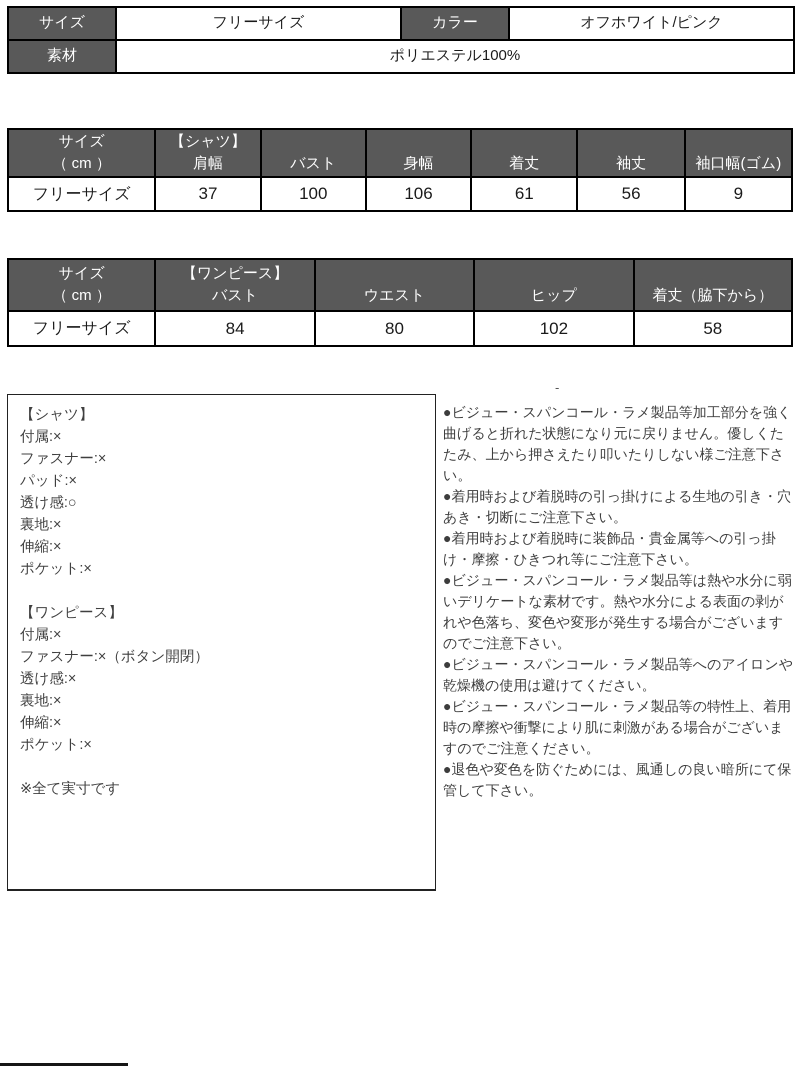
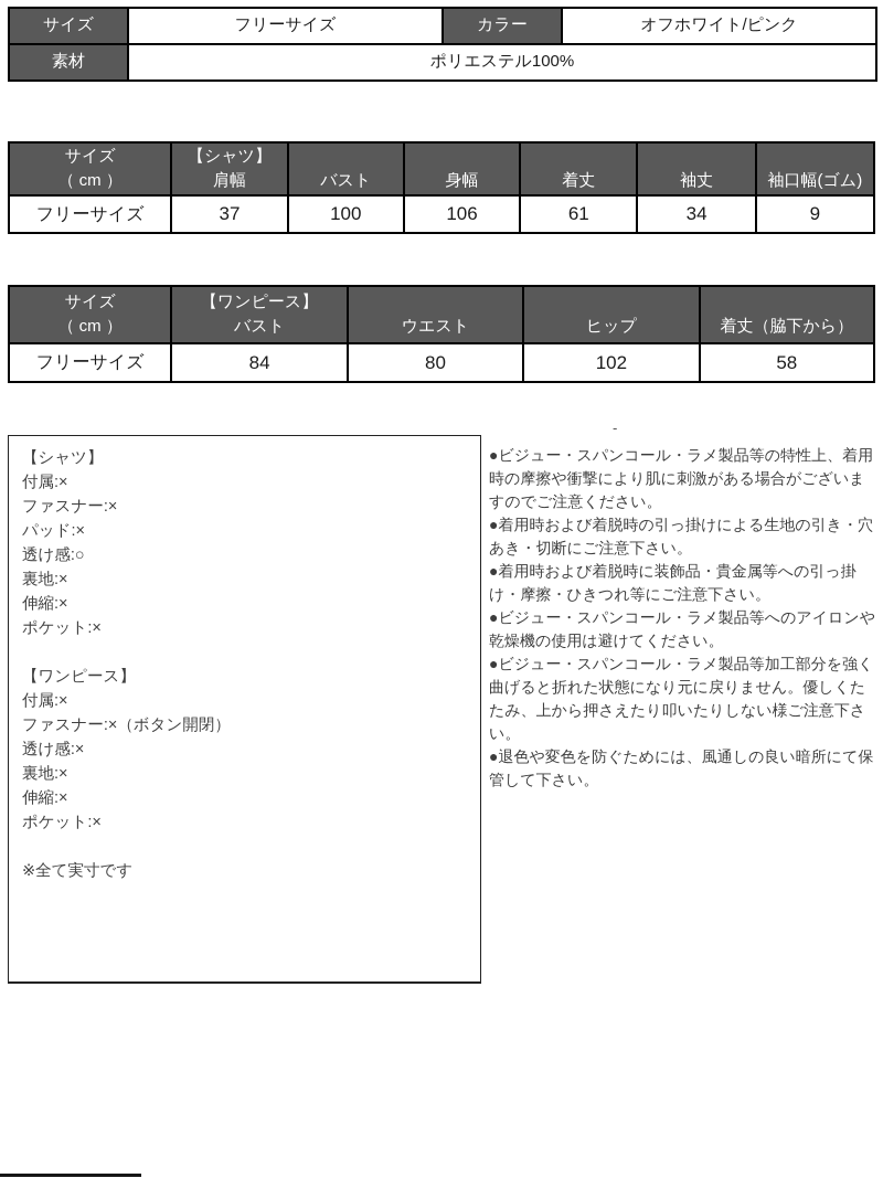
  サイズ	フリーサイズ	カラー	オフホワイト/ピンク
  素材	ポリエステル100%
  サイズ （ cm ）	【シャツ】 肩幅	バスト	身幅	着丈	袖丈	袖口幅(ゴム)
- フリーサイズ	37	100	106	61	56	9
+ フリーサイズ	37	100	106	61	34	9
  サイズ （ cm ）	【ワンピース】 バスト	ウエスト	ヒップ	着丈（脇下から）
  フリーサイズ	84	80	102	58
  【シャツ】
  付属:×
  ファスナー:×
  パッド:×
  透け感:○
  裏地:×
  伸縮:×
  ポケット:×
  【ワンピース】
  付属:×
  ファスナー:×（ボタン開閉）
  透け感:×
  裏地:×
  伸縮:×
  ポケット:×
  ※全て実寸です
  -
- ●ビジュー・スパンコール・ラメ製品等加工部分を強く曲げると折れた状態になり元に戻りません。優しくたたみ、上から押さえたり叩いたりしない様ご注意下さい。
+ ●ビジュー・スパンコール・ラメ製品等の特性上、着用時の摩擦や衝撃により肌に刺激がある場合がございますのでご注意ください。
  ●着用時および着脱時の引っ掛けによる生地の引き・穴あき・切断にご注意下さい。
  ●着用時および着脱時に装飾品・貴金属等への引っ掛け・摩擦・ひきつれ等にご注意下さい。
- ●ビジュー・スパンコール・ラメ製品等は熱や水分に弱いデリケートな素材です。熱や水分による表面の剥がれや色落ち、変色や変形が発生する場合がございますのでご注意下さい。
  ●ビジュー・スパンコール・ラメ製品等へのアイロンや乾燥機の使用は避けてください。
- ●ビジュー・スパンコール・ラメ製品等の特性上、着用時の摩擦や衝撃により肌に刺激がある場合がございますのでご注意ください。
+ ●ビジュー・スパンコール・ラメ製品等加工部分を強く曲げると折れた状態になり元に戻りません。優しくたたみ、上から押さえたり叩いたりしない様ご注意下さい。
  ●退色や変色を防ぐためには、風通しの良い暗所にて保管して下さい。
